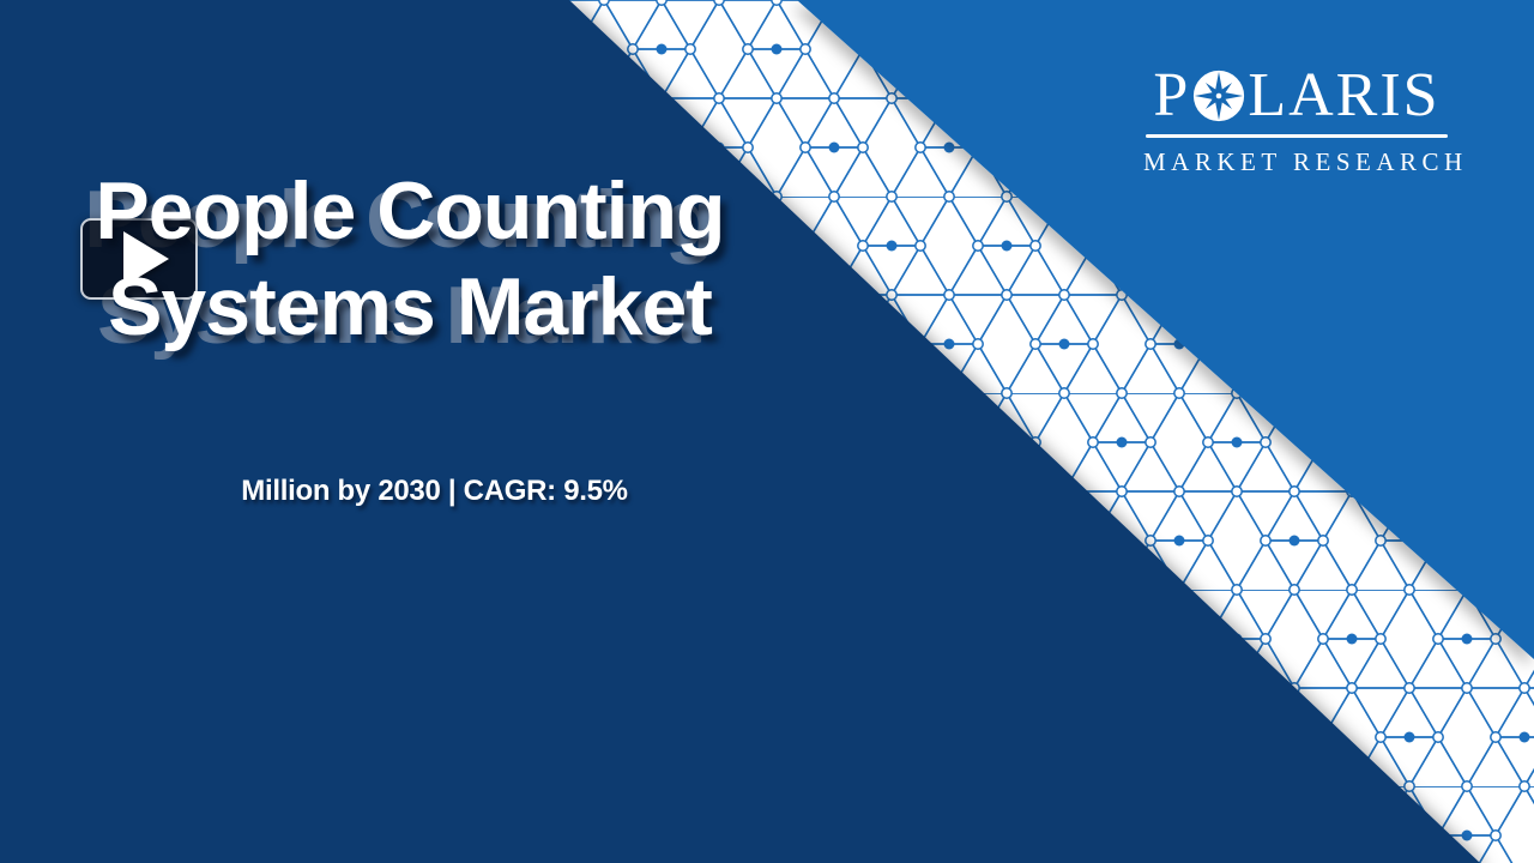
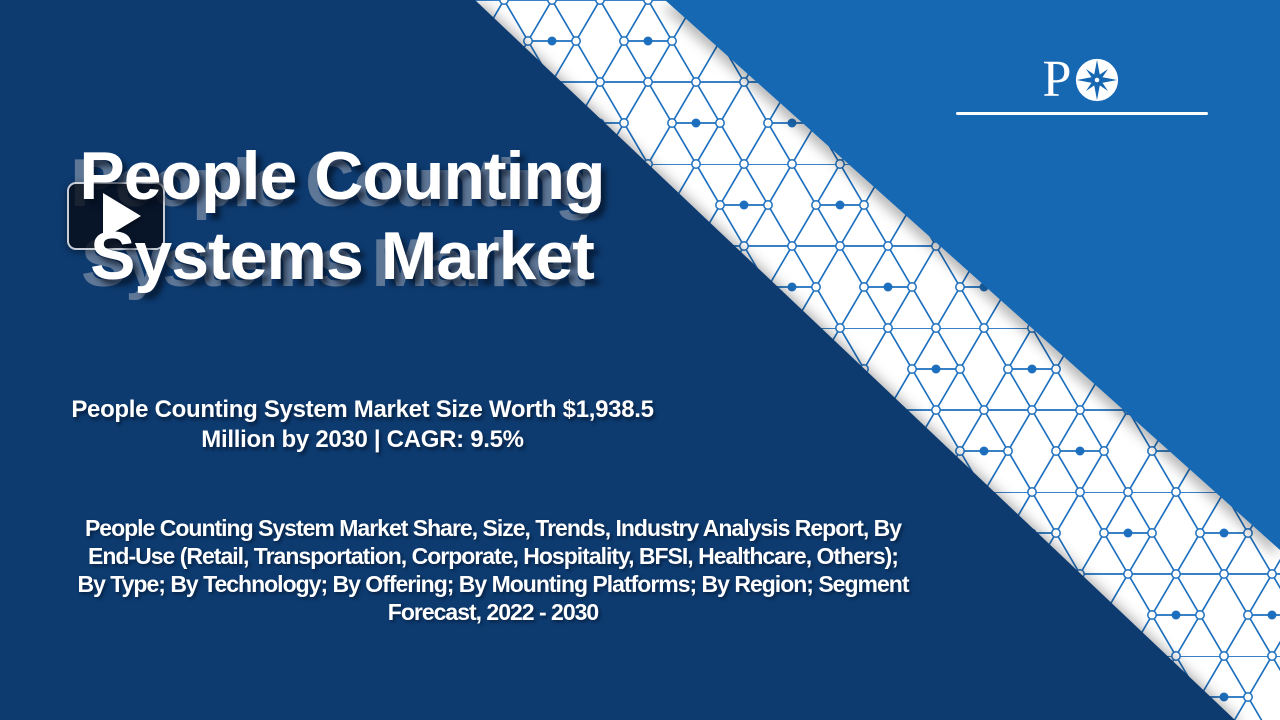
  People Counting
  Systems Market
  People Counting
  Systems Market
+ People Counting System Market Size Worth $1,938.5
  Million by 2030 | CAGR: 9.5%
+ People Counting System Market Share, Size, Trends, Industry Analysis Report, By
+ End-Use (Retail, Transportation, Corporate, Hospitality, BFSI, Healthcare, Others);
+ By Type; By Technology; By Offering; By Mounting Platforms; By Region; Segment
+ Forecast, 2022 - 2030
  P
- LARIS
- MARKET RESEARCH
